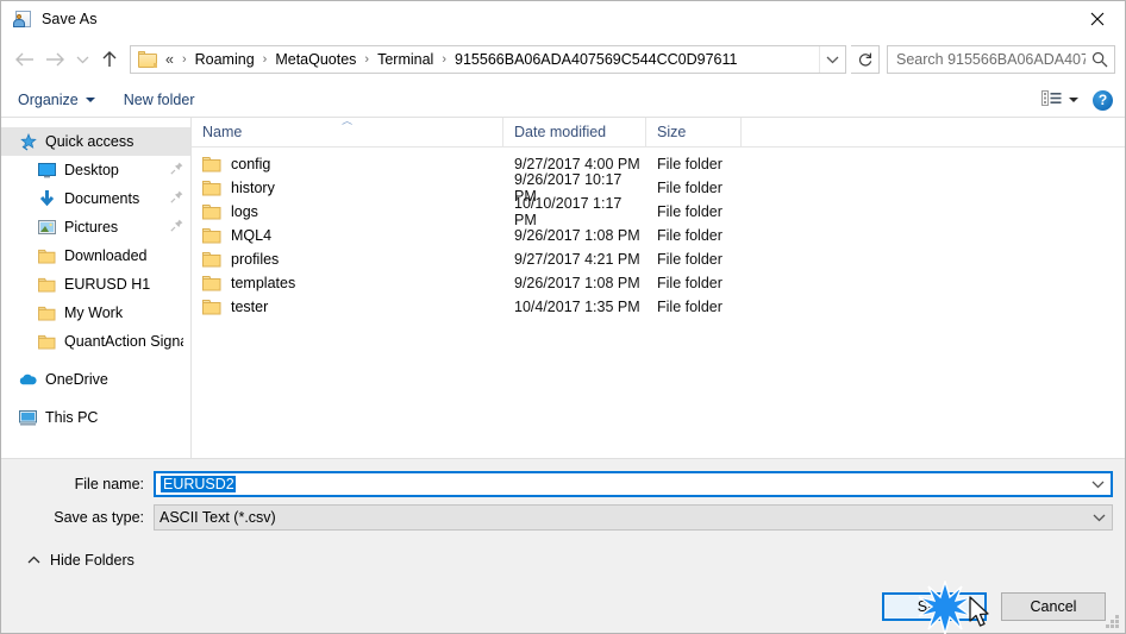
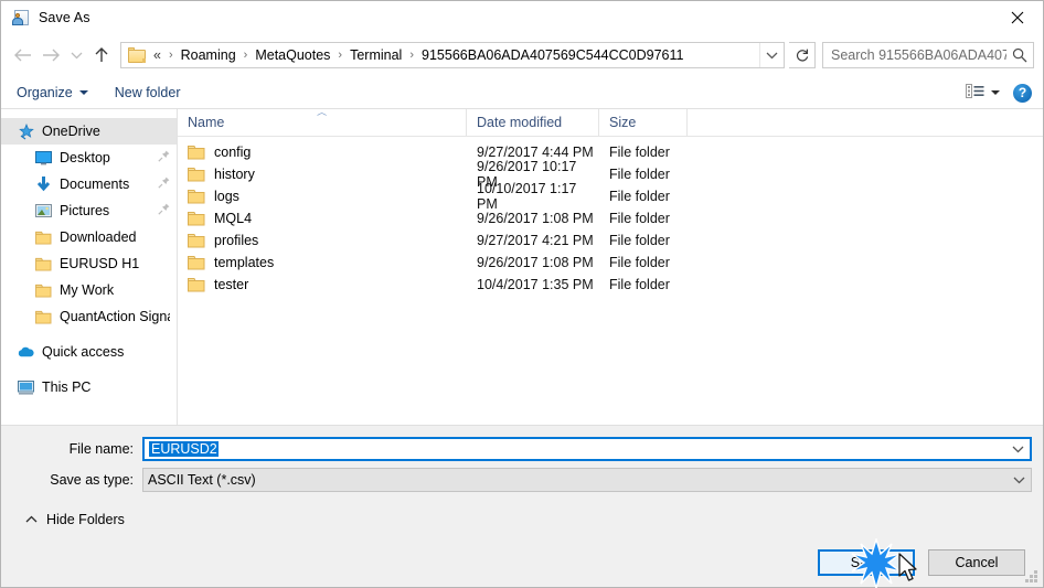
  Save As
  «
  ›
  Roaming
  ›
  MetaQuotes
  ›
  Terminal
  ›
  915566BA06ADA407569C544CC0D97611
  Search 915566BA06ADA407
  Organize
  New folder
  ?
- Quick access
+ OneDrive
  Desktop
  Documents
  Pictures
  Downloaded
  EURUSD H1
  My Work
  QuantAction Sign
- OneDrive
+ Quick access
  This PC
  Name
  ︿
  Date modified
  Size
  config
- 9/27/2017 4:00 PM
+ 9/27/2017 4:44 PM
  File folder
  history
  9/26/2017 10:17 PM
  File folder
  logs
  10/10/2017 1:17 PM
  File folder
  MQL4
  9/26/2017 1:08 PM
  File folder
  profiles
  9/27/2017 4:21 PM
  File folder
  templates
  9/26/2017 1:08 PM
  File folder
  tester
  10/4/2017 1:35 PM
  File folder
  File name:
  EURUSD2
  Save as type:
  ASCII Text (*.csv)
  Hide Folders
  Cancel
